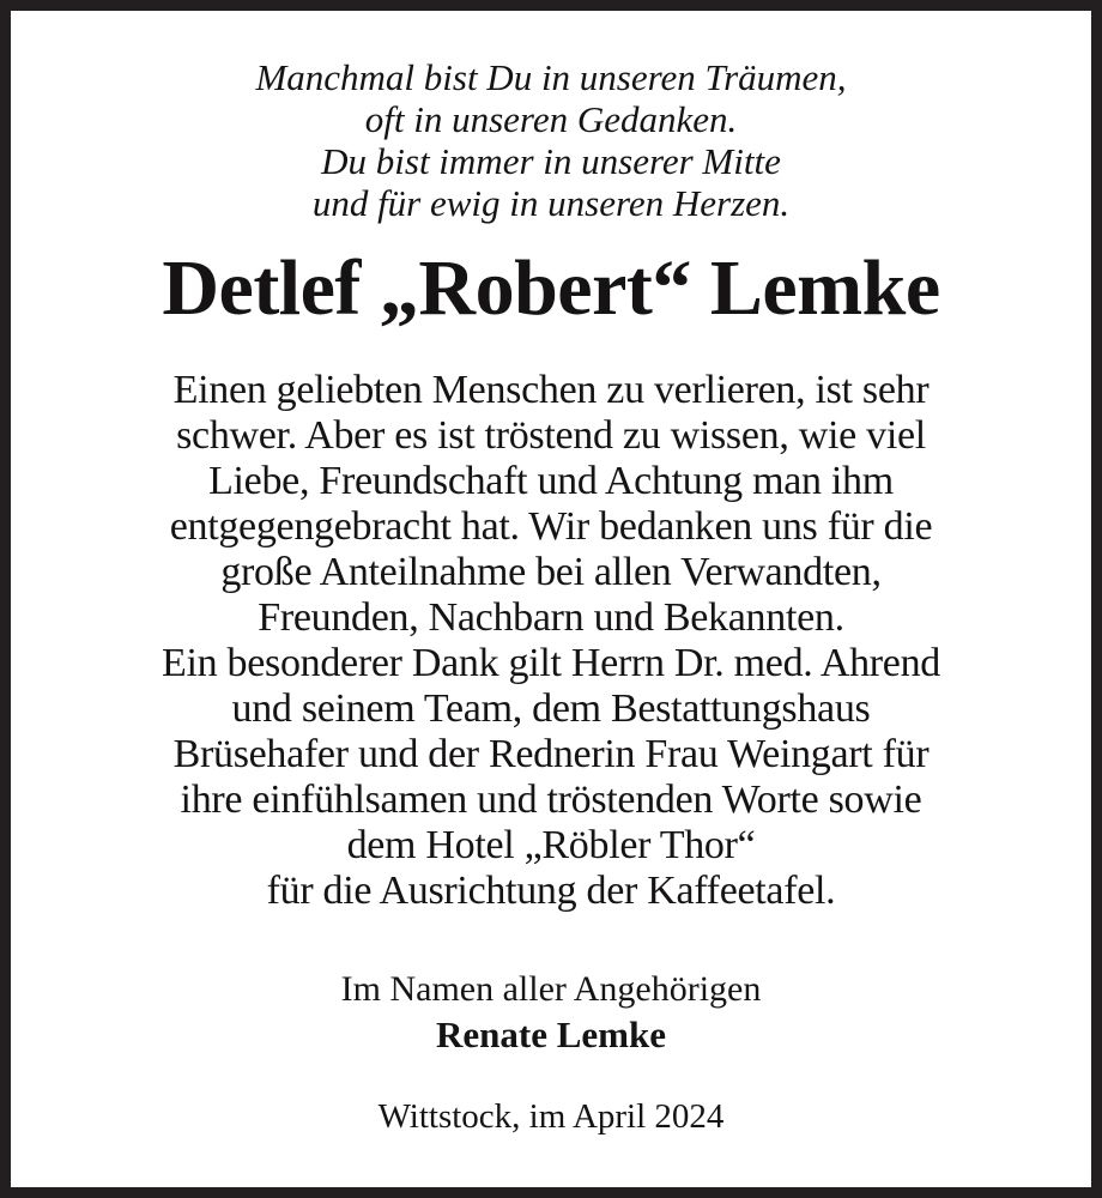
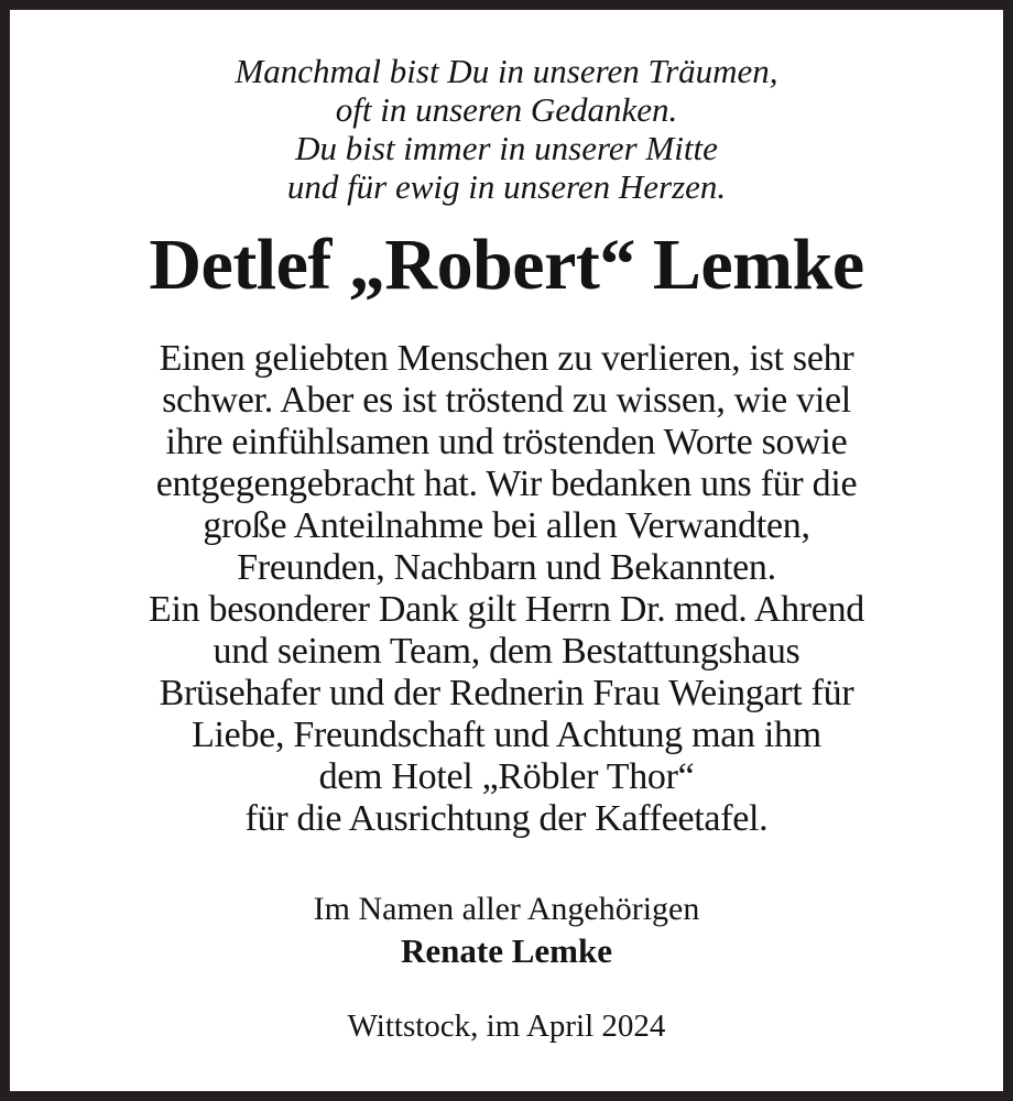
  Manchmal bist Du in unseren Träumen,
  oft in unseren Gedanken.
  Du bist immer in unserer Mitte
  und für ewig in unseren Herzen.
  Detlef „Robert“ Lemke
  Einen geliebten Menschen zu verlieren, ist sehr
  schwer. Aber es ist tröstend zu wissen, wie viel
- Liebe, Freundschaft und Achtung man ihm
+ ihre einfühlsamen und tröstenden Worte sowie
  entgegengebracht hat. Wir bedanken uns für die
  große Anteilnahme bei allen Verwandten,
  Freunden, Nachbarn und Bekannten.
  Ein besonderer Dank gilt Herrn Dr. med. Ahrend
  und seinem Team, dem Bestattungshaus
  Brüsehafer und der Rednerin Frau Weingart für
- ihre einfühlsamen und tröstenden Worte sowie
+ Liebe, Freundschaft und Achtung man ihm
  dem Hotel „Röbler Thor“
  für die Ausrichtung der Kaffeetafel.
  Im Namen aller Angehörigen
  Renate Lemke
  Wittstock, im April 2024
